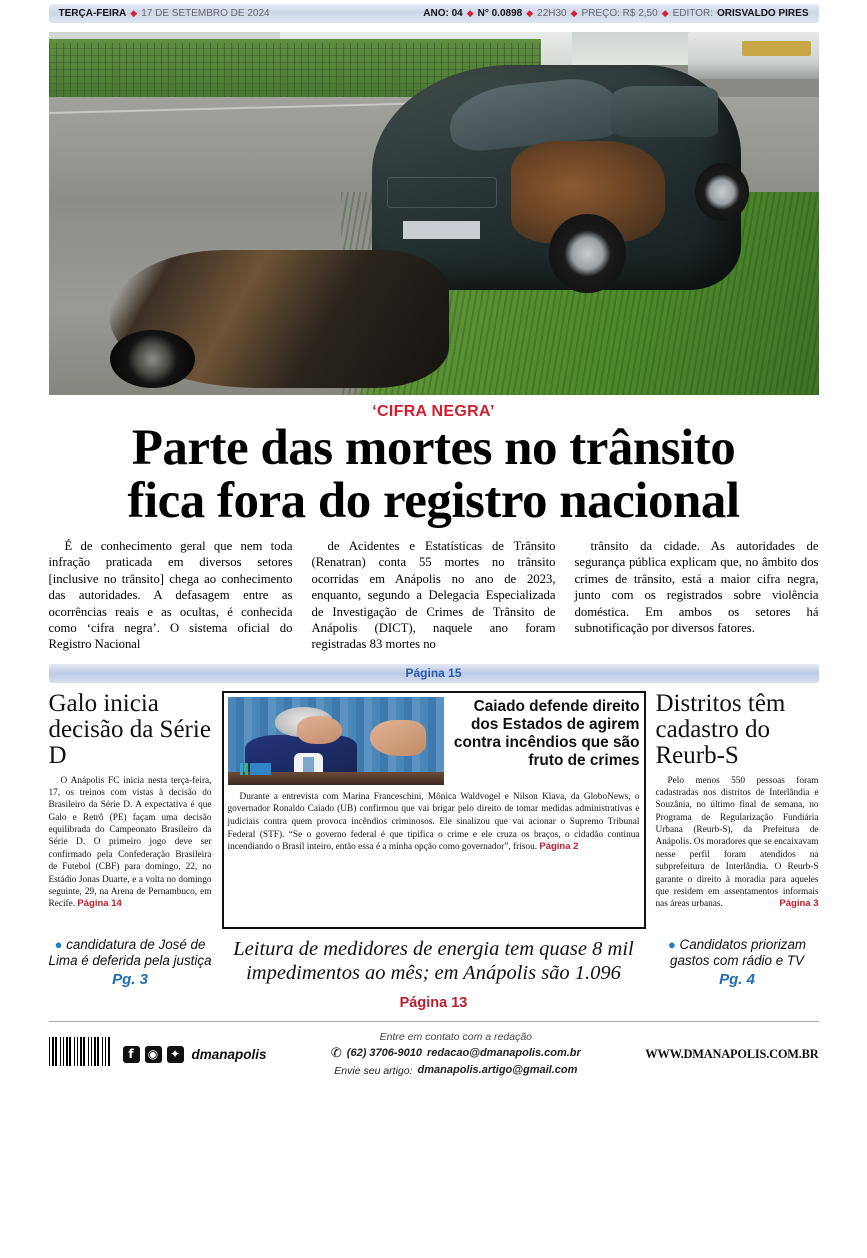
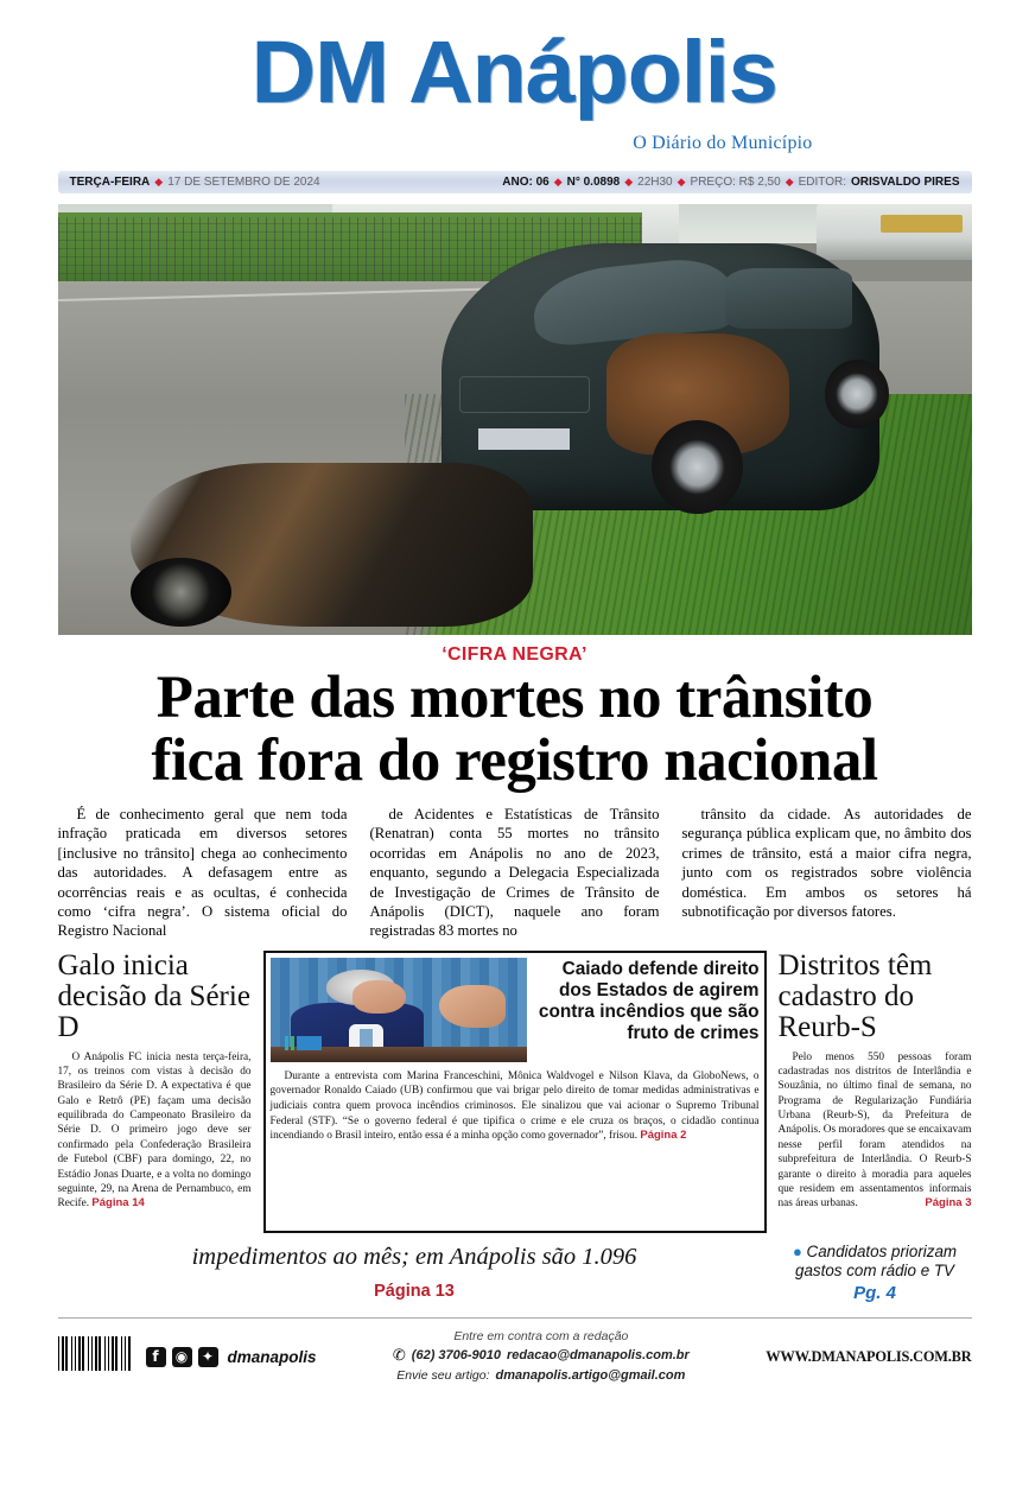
+ DM Anápolis
+ O Diário do Município
  TERÇA-FEIRA
  ◆
  17 DE SETEMBRO DE 2024
- ANO: 04
+ ANO: 06
  ◆
  N° 0.0898
  ◆
  22H30
  ◆
  PREÇO: R$ 2,50
  ◆
  EDITOR:
  ORISVALDO PIRES
  ‘CIFRA NEGRA’
  Parte das mortes no trânsito
  fica fora do registro nacional
  É de conhecimento geral que nem toda infração praticada em diversos setores [inclusive no trânsito] chega ao conhecimento das autoridades. A defasagem entre as ocorrências reais e as ocultas, é conhecida como ‘cifra negra’. O sistema oficial do Registro Nacional
  de Acidentes e Estatísticas de Trânsito (Renatran) conta 55 mortes no trânsito ocorridas em Anápolis no ano de 2023, enquanto, segundo a Delegacia Especializada de Investigação de Crimes de Trânsito de Anápolis (DICT), naquele ano foram registradas 83 mortes no
  trânsito da cidade. As autoridades de segurança pública explicam que, no âmbito dos crimes de trânsito, está a maior cifra negra, junto com os registrados sobre violência doméstica. Em ambos os setores há subnotificação por diversos fatores.
- Página 15
  Galo inicia decisão da Série D
  O Anápolis FC inicia nesta terça-feira, 17, os treinos com vistas à decisão do Brasileiro da Série D. A expectativa é que Galo e Retrô (PE) façam uma decisão equilibrada do Campeonato Brasileiro da Série D. O primeiro jogo deve ser confirmado pela Confederação Brasileira de Futebol (CBF) para domingo, 22, no Estádio Jonas Duarte, e a volta no domingo seguinte, 29, na Arena de Pernambuco, em Recife. Página 14
  Caiado defende direito dos Estados de agirem contra incêndios que são fruto de crimes
  Durante a entrevista com Marina Franceschini, Mônica Waldvogel e Nilson Klava, da GloboNews, o governador Ronaldo Caiado (UB) confirmou que vai brigar pelo direito de tomar medidas administrativas e judiciais contra quem provoca incêndios criminosos. Ele sinalizou que vai acionar o Supremo Tribunal Federal (STF). “Se o governo federal é que tipifica o crime e ele cruza os braços, o cidadão continua incendiando o Brasil inteiro, então essa é a minha opção como governador”, frisou. Página 2
  Distritos têm cadastro do Reurb-S
  Pelo menos 550 pessoas foram cadastradas nos distritos de Interlândia e Souzânia, no último final de semana, no Programa de Regularização Fundiária Urbana (Reurb-S), da Prefeitura de Anápolis. Os moradores que se encaixavam nesse perfil foram atendidos na subprefeitura de Interlândia. O Reurb-S garante o direito à moradia para aqueles que residem em assentamentos informais nas áreas urbanas.
  Página 3
- ● candidatura de José de Lima é deferida pela justiça
- Pg. 3
- Leitura de medidores de energia tem quase 8 mil
  impedimentos ao mês; em Anápolis são 1.096
  Página 13
  ● Candidatos priorizam gastos com rádio e TV
  Pg. 4
  f
  ◉
  ✦
  dmanapolis
- Entre em contato com a redação
+ Entre em contra com a redação
  ✆
  (62) 3706-9010
  redacao@dmanapolis.com.br
  Envie seu artigo:
  dmanapolis.artigo@gmail.com
  WWW.DMANAPOLIS.COM.BR
